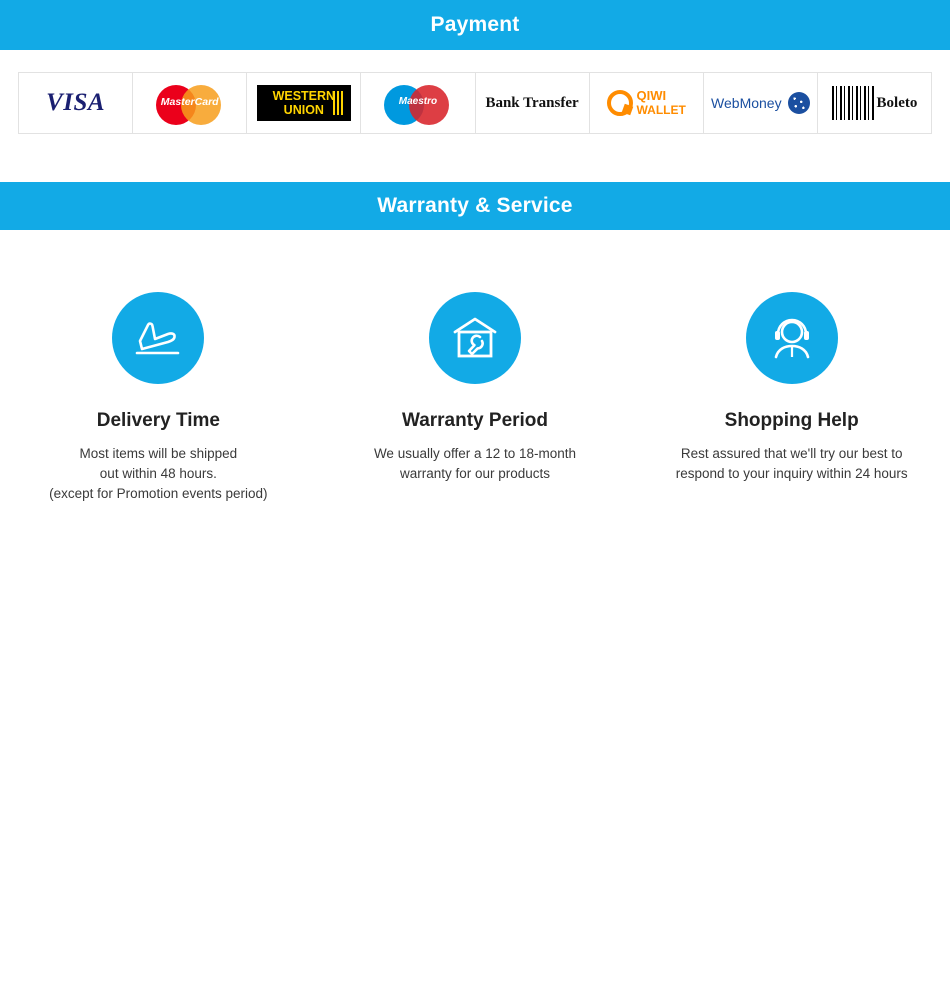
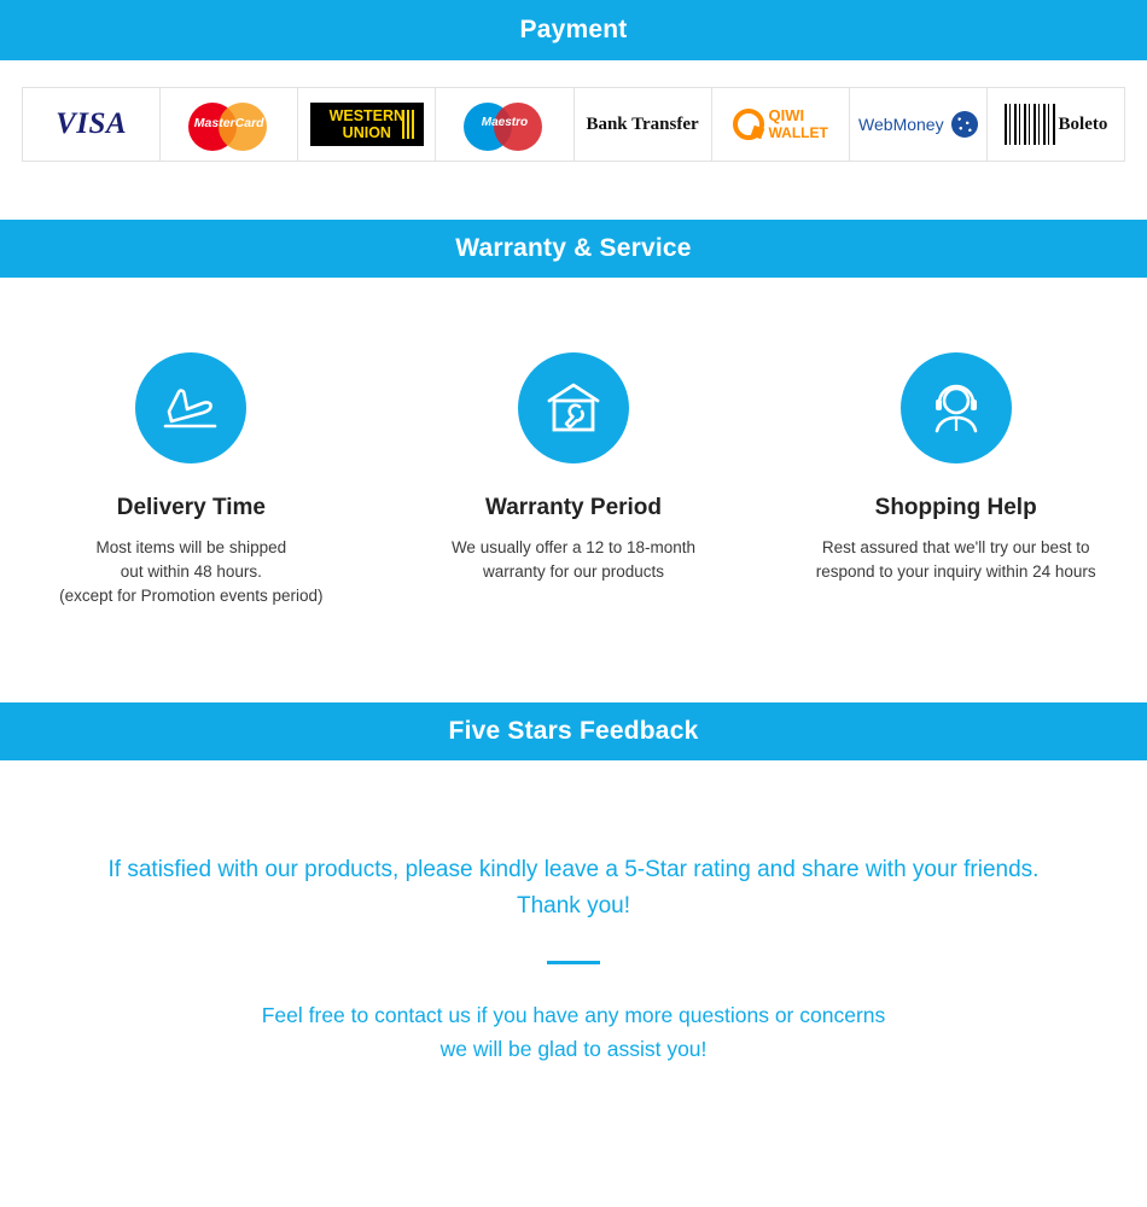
  Payment
  VISA
  MasterCard
  WESTERN
  UNION
  Maestro
  Bank Transfer
  QIWI
  WALLET
  WebMoney
  Boleto
  Warranty & Service
  Delivery Time
  Most items will be shipped
  out within 48 hours.
  (except for Promotion events period)
  Warranty Period
  We usually offer a 12 to 18-month
  warranty for our products
  Shopping Help
  Rest assured that we'll try our best to
  respond to your inquiry within 24 hours
+ Five Stars Feedback
+ If satisfied with our products, please kindly leave a 5-Star rating and share with your friends.
+ Thank you!
+ Feel free to contact us if you have any more questions or concerns
+ we will be glad to assist you!
